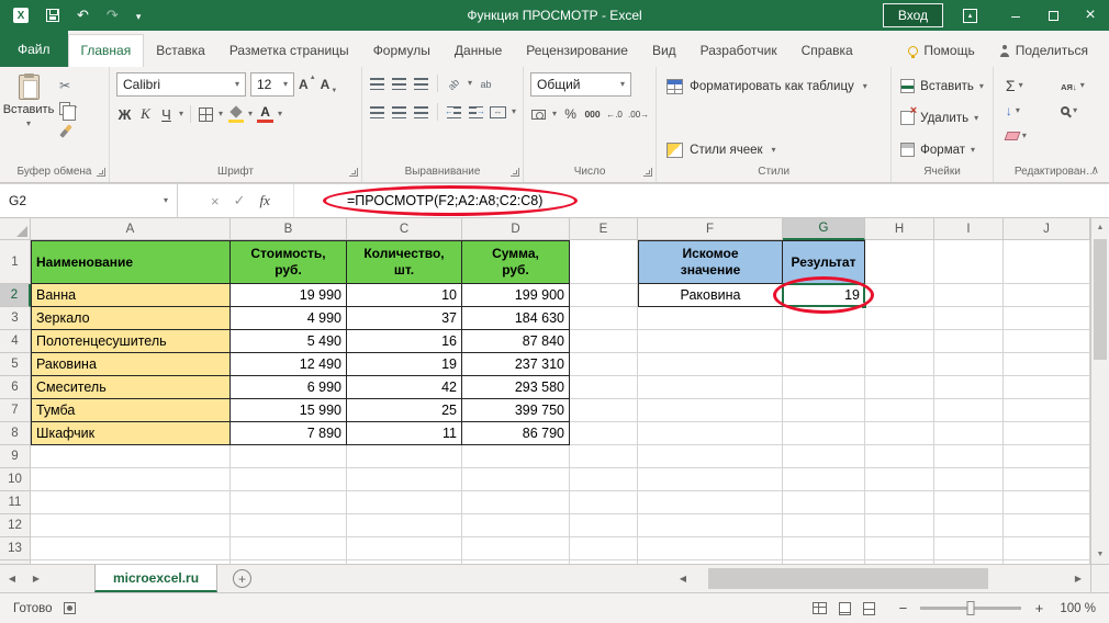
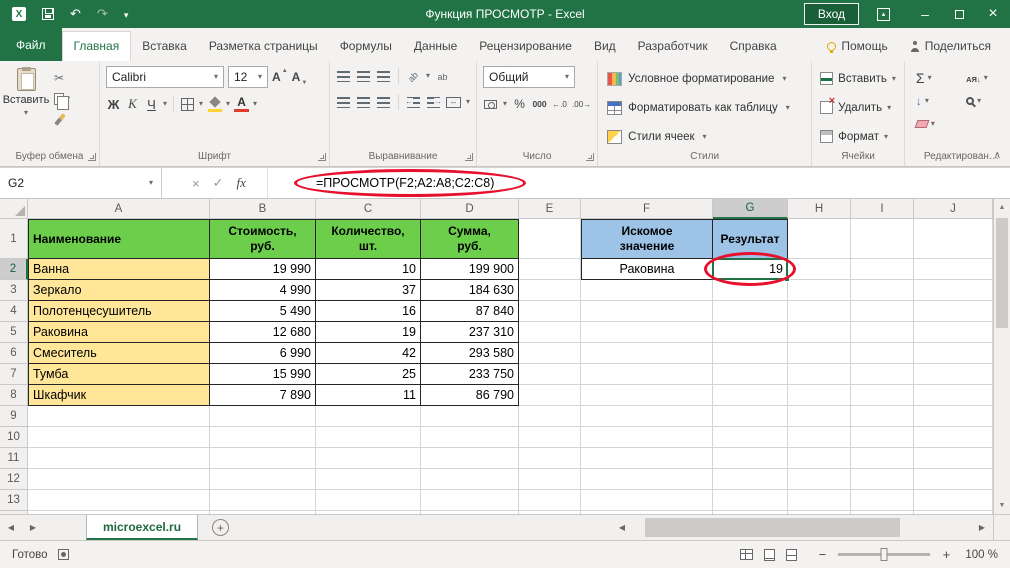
  Функция ПРОСМОТР - Excel
  Вход
  Файл
  Главная
  Вставка
  Разметка страницы
  Формулы
  Данные
  Рецензирование
  Вид
  Разработчик
  Справка
  Помощь
  Поделиться
  Вставить
  Буфер обмена
  Calibri
  12
  Ж
  К
  Ч
  А
  Шрифт
  Выравнивание
  Общий
  %
  000
  Число
+ Условное форматирование
  Форматировать как таблицу
  Стили ячеек
  Стили
  Вставить
  Удалить
  Формат
  Ячейки
  Σ
  Редактирован…
  G2
  ×
  ✓
  fx
  =ПРОСМОТР(F2;A2:A8;C2:C8)
  	A	B	C	D	E	F	G	H	I	J
  1	Наименование	Стоимость, руб.	Количество, шт.	Сумма, руб.		Искомое значение	Результат
  2	Ванна	19 990	10	199 900		Раковина	19
  3	Зеркало	4 990	37	184 630
  4	Полотенцесушитель	5 490	16	87 840
- 5	Раковина	12 490	19	237 310
+ 5	Раковина	12 680	19	237 310
  6	Смеситель	6 990	42	293 580
- 7	Тумба	15 990	25	399 750
+ 7	Тумба	15 990	25	233 750
  8	Шкафчик	7 890	11	86 790
  9
  10
  11
  12
  13
  microexcel.ru
  Готово
  100 %
